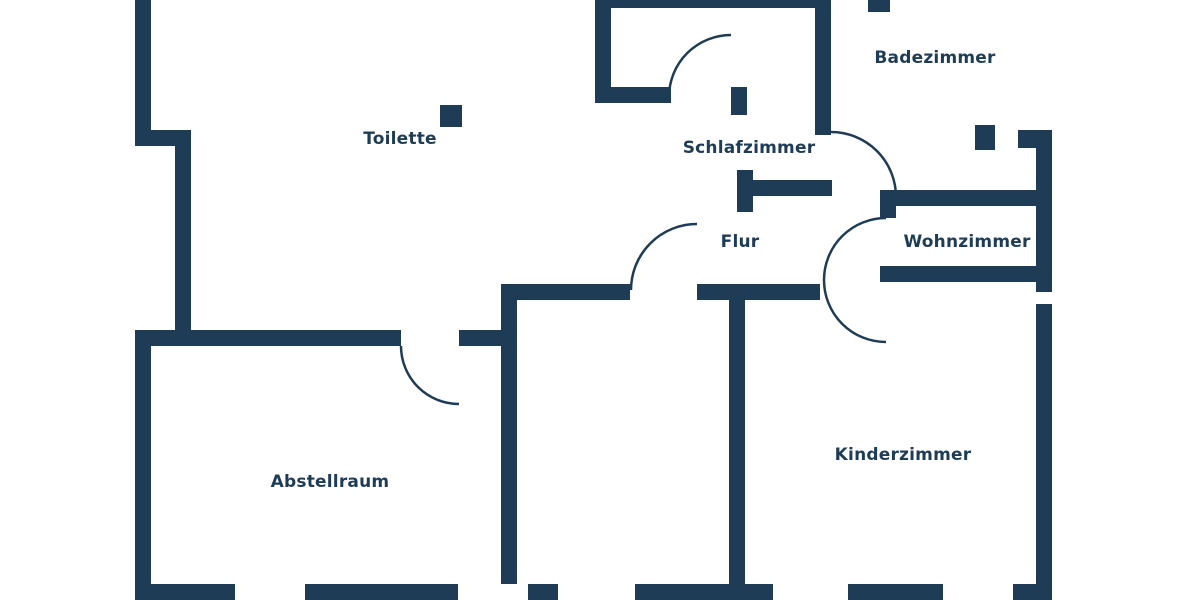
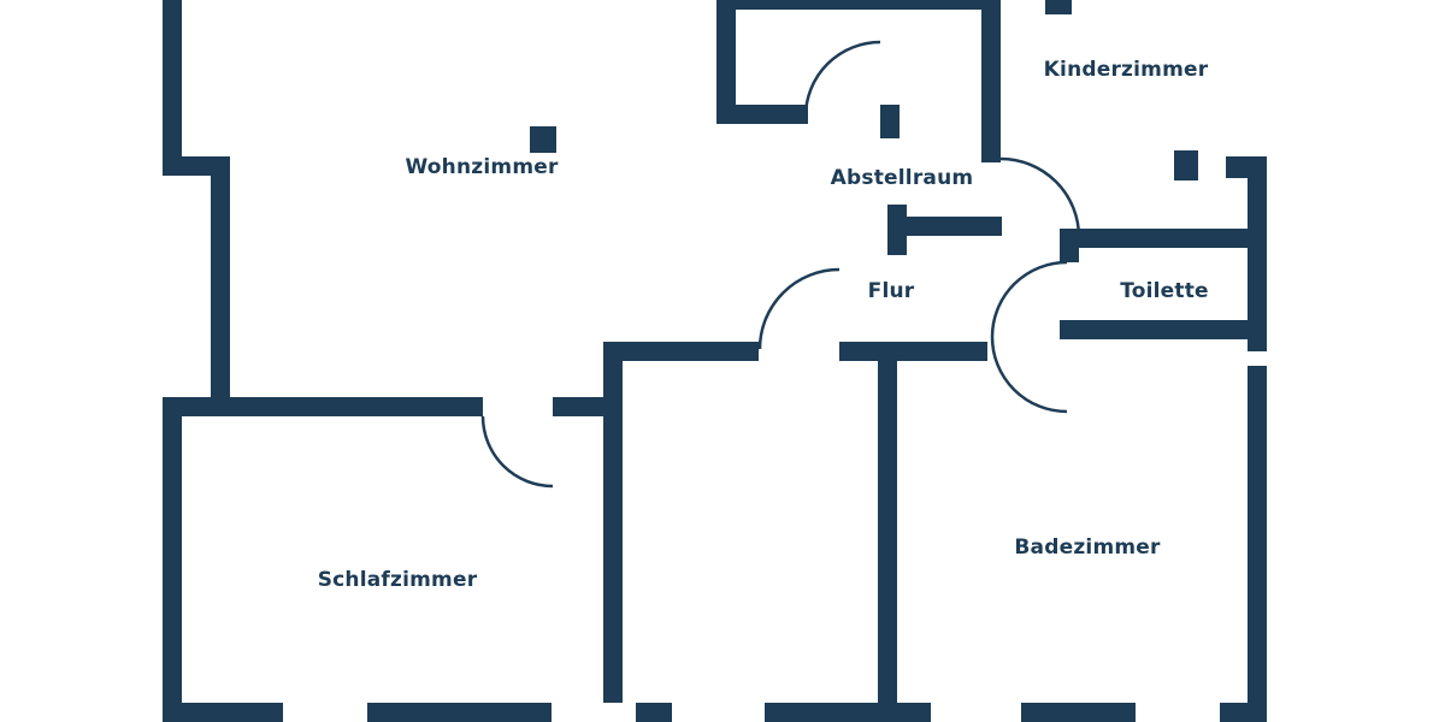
- Toilette
+ Wohnzimmer
- Badezimmer
+ Kinderzimmer
- Schlafzimmer
+ Abstellraum
  Flur
- Wohnzimmer
+ Toilette
- Abstellraum
+ Schlafzimmer
- Kinderzimmer
+ Badezimmer
